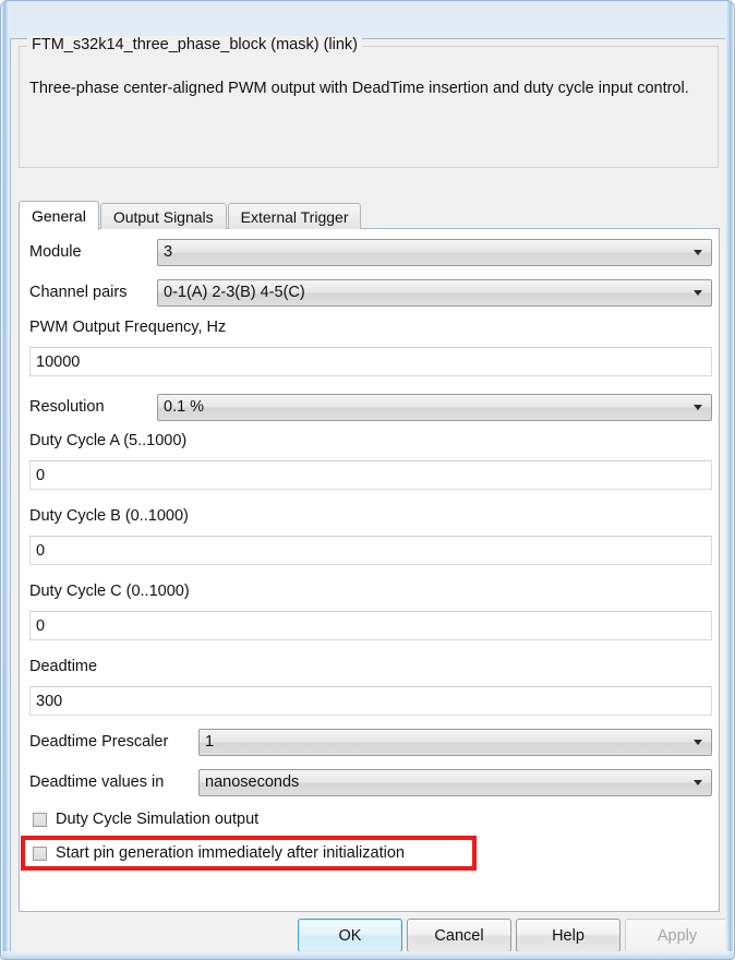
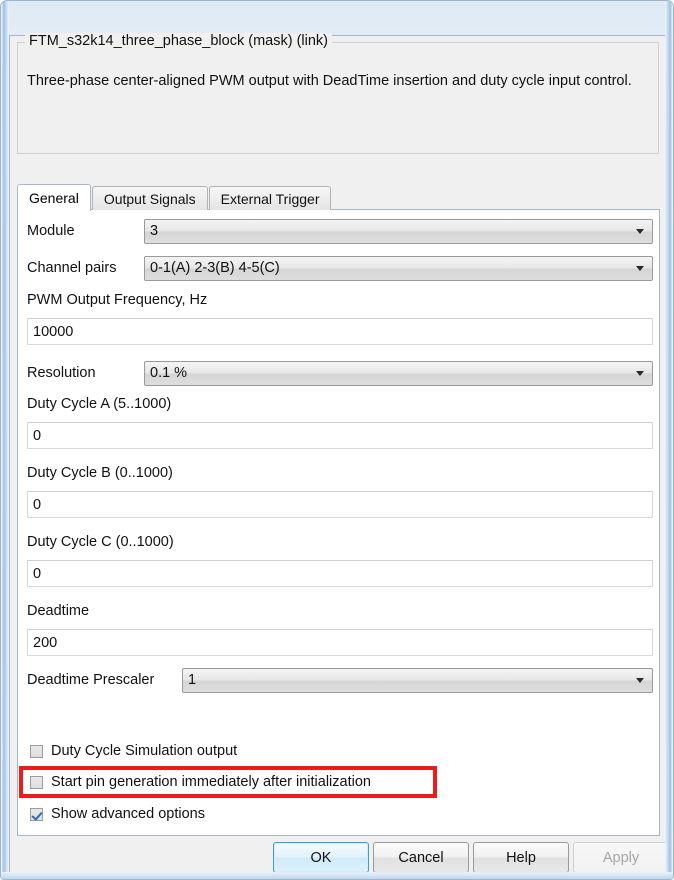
  FTM_s32k14_three_phase_block (mask) (link)
  Three-phase center-aligned PWM output with DeadTime insertion and duty cycle input control.
  General
  Output Signals
  External Trigger
  Module
  3
  Channel pairs
  0-1(A) 2-3(B) 4-5(C)
  PWM Output Frequency, Hz
  10000
  Resolution
  0.1 %
  Duty Cycle A (5..1000)
  0
  Duty Cycle B (0..1000)
  0
  Duty Cycle C (0..1000)
  0
  Deadtime
- 300
+ 200
  Deadtime Prescaler
  1
- Deadtime values in
- nanoseconds
  Duty Cycle Simulation output
  Start pin generation immediately after initialization
+ Show advanced options
  OK
  Cancel
  Help
  Apply
